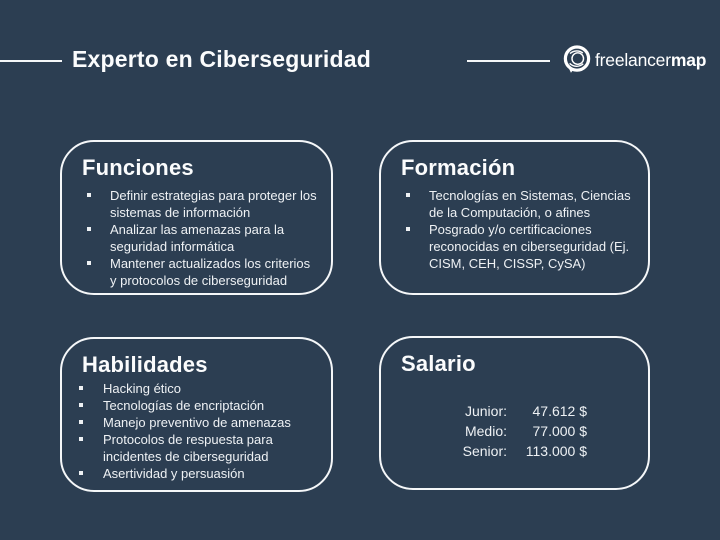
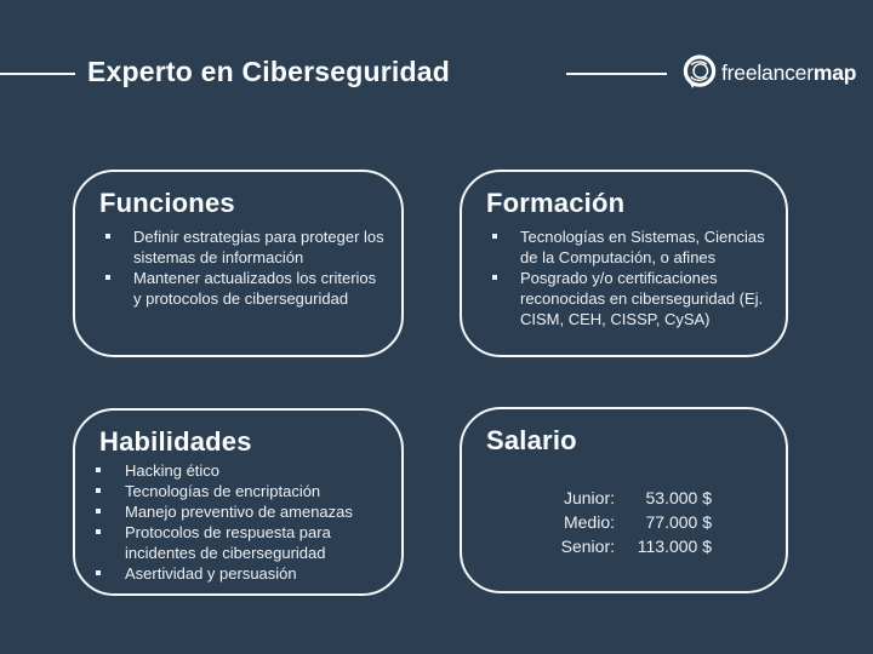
  Experto en Ciberseguridad
  freelancermap
  Funciones
  Definir estrategias para proteger los sistemas de información
- Analizar las amenazas para la seguridad informática
  Mantener actualizados los criterios y protocolos de ciberseguridad
  Formación
  Tecnologías en Sistemas, Ciencias de la Computación, o afines
  Posgrado y/o certificaciones reconocidas en ciberseguridad (Ej. CISM, CEH, CISSP, CySA)
  Habilidades
  Hacking ético
  Tecnologías de encriptación
  Manejo preventivo de amenazas
  Protocolos de respuesta para incidentes de ciberseguridad
  Asertividad y persuasión
  Salario
  Junior:
- 47.612 $
+ 53.000 $
  Medio:
  77.000 $
  Senior:
  113.000 $
